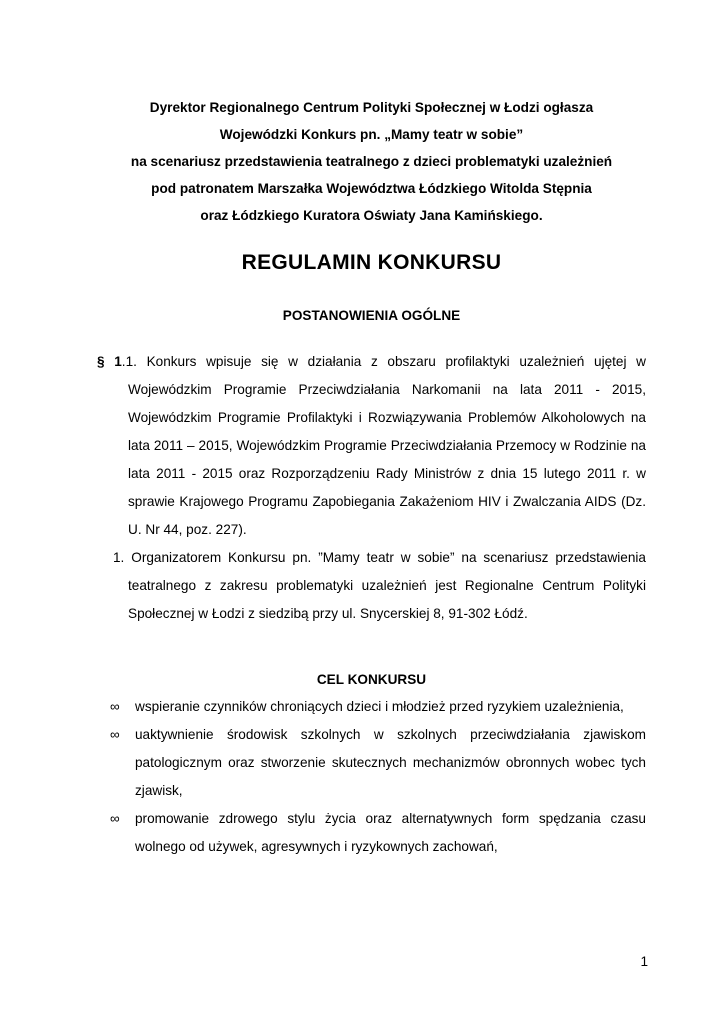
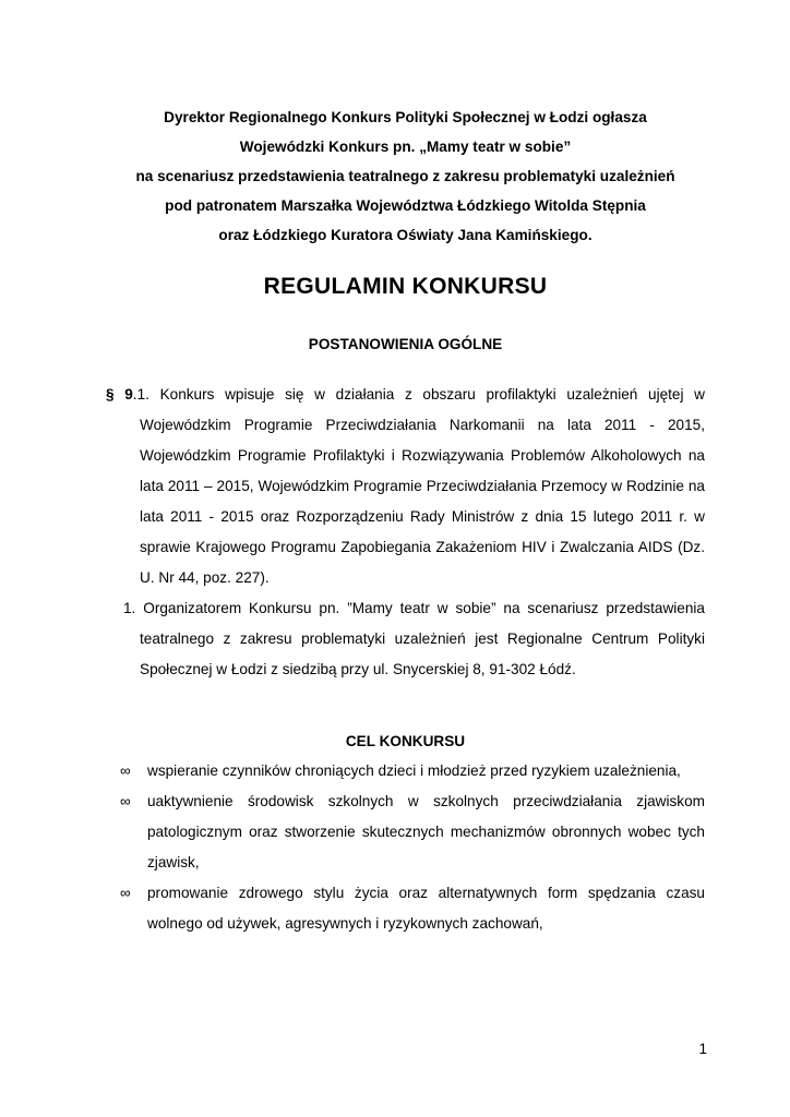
- Dyrektor Regionalnego Centrum Polityki Społecznej w Łodzi ogłasza
+ Dyrektor Regionalnego Konkurs Polityki Społecznej w Łodzi ogłasza
  Wojewódzki Konkurs pn. „Mamy teatr w sobie”
- na scenariusz przedstawienia teatralnego z dzieci problematyki uzależnień
+ na scenariusz przedstawienia teatralnego z zakresu problematyki uzależnień
  pod patronatem Marszałka Województwa Łódzkiego Witolda Stępnia
  oraz Łódzkiego Kuratora Oświaty Jana Kamińskiego.
  REGULAMIN KONKURSU
  POSTANOWIENIA OGÓLNE
- § 1.1. Konkurs wpisuje się w działania z obszaru profilaktyki uzależnień ujętej w Wojewódzkim Programie Przeciwdziałania Narkomanii na lata 2011 - 2015, Wojewódzkim Programie Profilaktyki i Rozwiązywania Problemów Alkoholowych na lata 2011 – 2015, Wojewódzkim Programie Przeciwdziałania Przemocy w Rodzinie na lata 2011 - 2015 oraz Rozporządzeniu Rady Ministrów z dnia 15 lutego 2011 r. w sprawie Krajowego Programu Zapobiegania Zakażeniom HIV i Zwalczania AIDS (Dz. U. Nr 44, poz. 227).
+ § 9.1. Konkurs wpisuje się w działania z obszaru profilaktyki uzależnień ujętej w Wojewódzkim Programie Przeciwdziałania Narkomanii na lata 2011 - 2015, Wojewódzkim Programie Profilaktyki i Rozwiązywania Problemów Alkoholowych na lata 2011 – 2015, Wojewódzkim Programie Przeciwdziałania Przemocy w Rodzinie na lata 2011 - 2015 oraz Rozporządzeniu Rady Ministrów z dnia 15 lutego 2011 r. w sprawie Krajowego Programu Zapobiegania Zakażeniom HIV i Zwalczania AIDS (Dz. U. Nr 44, poz. 227).
  1. Organizatorem Konkursu pn. ”Mamy teatr w sobie” na scenariusz przedstawienia teatralnego z zakresu problematyki uzależnień jest Regionalne Centrum Polityki Społecznej w Łodzi z siedzibą przy ul. Snycerskiej 8, 91-302 Łódź.
  CEL KONKURSU
  ∞
  wspieranie czynników chroniących dzieci i młodzież przed ryzykiem uzależnienia,
  ∞
  uaktywnienie środowisk szkolnych w szkolnych przeciwdziałania zjawiskom patologicznym oraz stworzenie skutecznych mechanizmów obronnych wobec tych zjawisk,
  ∞
  promowanie zdrowego stylu życia oraz alternatywnych form spędzania czasu wolnego od używek, agresywnych i ryzykownych zachowań,
  1
